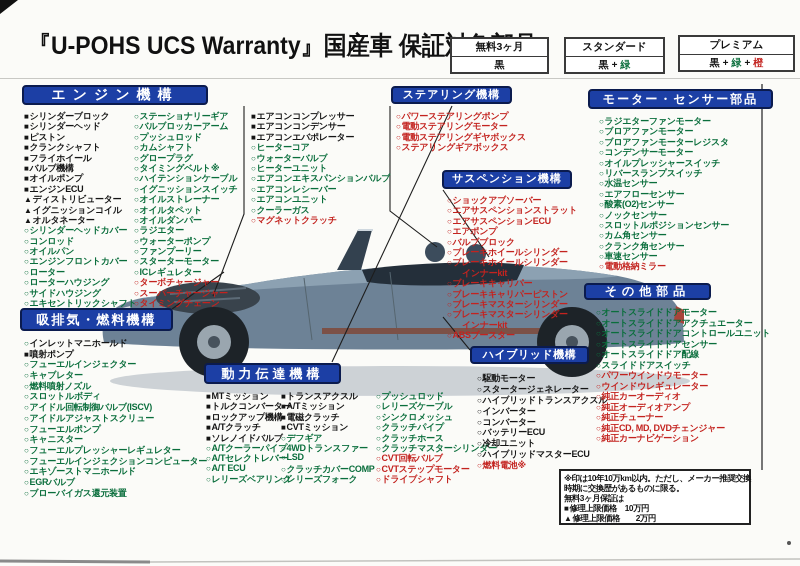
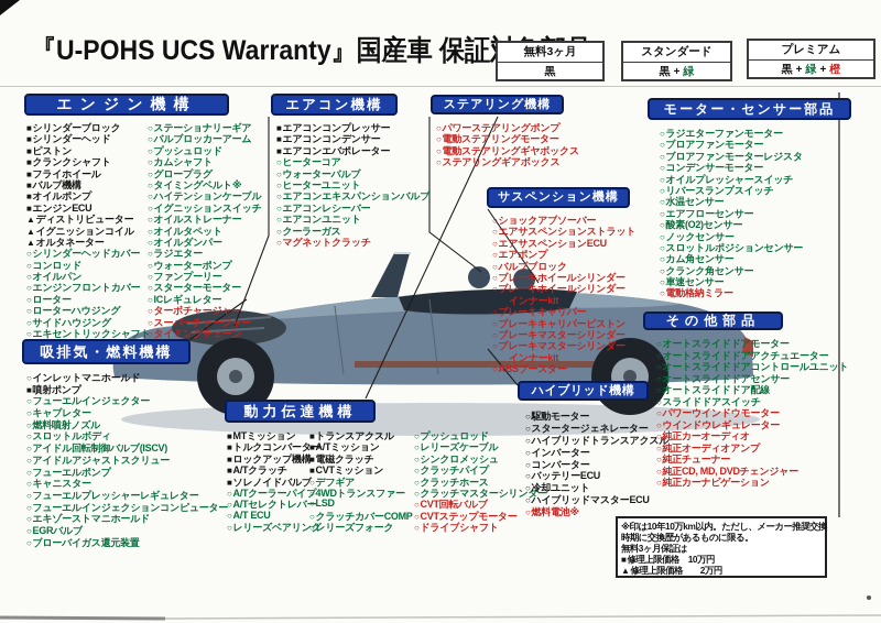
  『U-POHS UCS Warranty』国産車 保証
  無料3ヶ月
  黒
  スタンダード
  黒
  +
  緑
  プレミアム
  黒
  +
  緑
  +
  橙
  エンジン機構
+ エアコン機構
  ステアリング機構
  モーター・センサー部品
  サスペンション機構
  吸排気・燃料機構
  動力伝達機構
  ハイブリッド機構
  その他部品
  ■
  シリンダーブロック
  ■
  シリンダーヘッド
  ■
  ピストン
  ■
  クランクシャフト
  ■
  フライホイール
  ■
  バルブ機構
  ■
  オイルポンプ
  ■
  エンジンECU
  ▲
  ディストリビューター
  ▲
  イグニッションコイル
  ▲
  オルタネーター
  ○
  シリンダーヘッドカバー
  ○
  コンロッド
  ○
  オイルパン
  ○
  エンジンフロントカバー
  ○
  ローター
  ○
  ローターハウジング
  ○
  サイドハウジング
  ○
  エキセントリックシャフト
  ○
  ステーショナリーギア
  ○
  バルブロッカーアーム
  ○
  プッシュロッド
  ○
  カムシャフト
  ○
  グロープラグ
  ○
  タイミングベルト※
  ○
  ハイテンションケーブル
  ○
  イグニッションスイッチ
  ○
  オイルストレーナー
  ○
  オイルタペット
  ○
  オイルダンパー
  ○
  ラジエター
  ○
  ウォーターポンプ
  ○
  ファンプーリー
  ○
  スターターモーター
  ○
  ICレギュレター
  ○
  ターボチャージャー
  ○
  スーパーチャージャー
  ○
  タイミングチェーン
  ■
  エアコンコンプレッサー
  ■
  エアコンコンデンサー
  ■
  エアコンエバポレーター
  ○
  ヒーターコア
  ○
  ウォーターバルブ
  ○
  ヒーターユニット
  ○
  エアコンエキスパンションバルブ
  ○
  エアコンレシーバー
  ○
  エアコンユニット
  ○
  クーラーガス
  ○
  マグネットクラッチ
  ○
  パワーステアリングポンプ
  ○
  電動ステアリングモーター
  ○
  電動ステアリングギヤボックス
  ○
  ステアリングギアボックス
  ○
  ラジエターファンモーター
  ○
  ブロアファンモーター
  ○
  ブロアファンモーターレジスタ
  ○
  コンデンサーモーター
  ○
  オイルプレッシャースイッチ
  ○
  リバースランプスイッチ
  ○
  水温センサー
  ○
  エアフローセンサー
  ○
  酸素(O2)センサー
  ○
  ノックセンサー
  ○
  スロットルポジションセンサー
  ○
  カム角センサー
  ○
  クランク角センサー
  ○
  車速センサー
  ○
  電動格納ミラー
  ○
  ショックアブソーバー
  ○
  エアサスペンションストラット
  ○
  エアサスペンションECU
  ○
  エアポンプ
  ○
  バルブブロック
  ○
  ブレーキホイールシリンダー
  ○
  ブレーキホイールシリンダー
  インナーkit
  ○
  ブレーキキャリパー
  ○
  ブレーキキャリパーピストン
  ○
  ブレーキマスターシリンダー
  ○
  ブレーキマスターシリンダー
  インナーkit
  ○
  ABSブースター
  ○
  インレットマニホールド
  ■
  噴射ポンプ
  ○
  フューエルインジェクター
  ○
  キャブレター
  ○
  燃料噴射ノズル
  ○
  スロットルボディ
  ○
  アイドル回転制御バルブ(ISCV)
  ○
  アイドルアジャストスクリュー
  ○
  フューエルポンプ
  ○
  キャニスター
  ○
  フューエルプレッシャーレギュレター
  ○
  フューエルインジェクションコンピューター
  ○
  エキゾーストマニホールド
  ○
  EGRバルブ
  ○
  ブローバイガス還元装置
  ■
  MTミッション
  ■
  トルクコンバーター
  ■
  ロックアップ機構
  ■
  A/Tクラッチ
  ■
  ソレノイドバルブ
  ○
  A/Tクーラーパイプ
  ○
  A/Tセレクトレバー
  ○
  A/T ECU
  ○
  レリーズベアリング
  ■
  トランスアクスル
  ■
  A/Tミッション
  ■
  電磁クラッチ
  ■
  CVTミッション
  ○
  デフギア
  ○
  4WDトランスファー
  ○
  LSD
  ○
  クラッチカバーCOMP
  ○
  レリーズフォーク
  ○
  プッシュロッド
  ○
  レリーズケーブル
  ○
  シンクロメッシュ
  ○
  クラッチパイプ
  ○
  クラッチホース
  ○
  クラッチマスターシリンダー
  ○
  CVT回転バルブ
  ○
  CVTステップモーター
  ○
  ドライブシャフト
  ○
  駆動モーター
  ○
  スタータージェネレーター
  ○
  ハイブリッドトランスアクスル
  ○
  インバーター
  ○
  コンバーター
  ○
  バッテリーECU
  ○
  冷却ユニット
  ○
  ハイブリッドマスターECU
  ○
  燃料電池※
  ○
  オートスライドドアモーター
  ○
  オートスライドドアアクチュエーター
  ○
  オートスライドドアコントロールユニット
  ○
  オートスライドドアセンサー
  ○
  オートスライドドア配線
  ○
  スライドドアスイッチ
  ○
  パワーウインドウモーター
  ○
  ウインドウレギュレーター
  ○
  純正カーオーディオ
  ○
  純正オーディオアンプ
  ○
  純正チューナー
  ○
  純正CD, MD, DVDチェンジャー
  ○
  純正カーナビゲーション
  ※印は10年10万km以内。ただし、メーカー推奨交換
  時期に交換歴があるものに限る。
  無料3ヶ月保証は
  ■
  修理上限価格 10万円
  ▲
  修理上限価格 2万円
